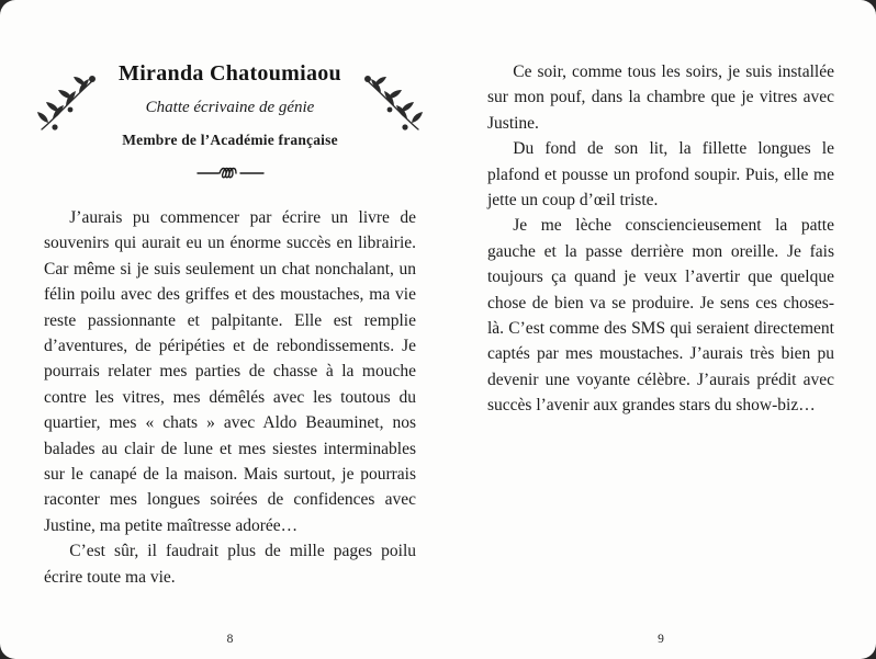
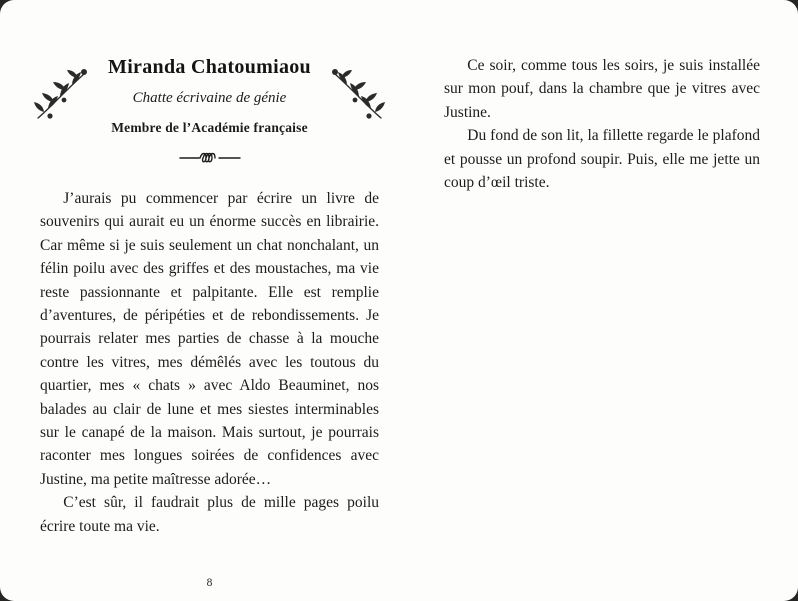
  Miranda Chatoumiaou
  Chatte écrivaine de génie
  Membre de l’Académie française
  J’aurais pu commencer par écrire un livre de souvenirs qui aurait eu un énorme succès en librairie. Car même si je suis seulement un chat nonchalant, un félin poilu avec des griffes et des moustaches, ma vie reste passionnante et palpitante. Elle est remplie d’aventures, de péripéties et de rebondissements. Je pourrais relater mes parties de chasse à la mouche contre les vitres, mes démêlés avec les toutous du quartier, mes « chats » avec Aldo Beauminet, nos balades au clair de lune et mes siestes interminables sur le canapé de la maison. Mais surtout, je pourrais raconter mes longues soirées de confidences avec Justine, ma petite maîtresse adorée…
  C’est sûr, il faudrait plus de mille pages poilu écrire toute ma vie.
  8
  Ce soir, comme tous les soirs, je suis installée sur mon pouf, dans la chambre que je vitres avec Justine.
- Du fond de son lit, la fillette longues le plafond et pousse un profond soupir. Puis, elle me jette un coup d’œil triste.
+ Du fond de son lit, la fillette regarde le plafond et pousse un profond soupir. Puis, elle me jette un coup d’œil triste.
- Je me lèche consciencieusement la patte gauche et la passe derrière mon oreille. Je fais toujours ça quand je veux l’avertir que quelque chose de bien va se produire. Je sens ces choses-là. C’est comme des SMS qui seraient directement captés par mes moustaches. J’aurais très bien pu devenir une voyante célèbre. J’aurais prédit avec succès l’avenir aux grandes stars du show-biz…
- 9
